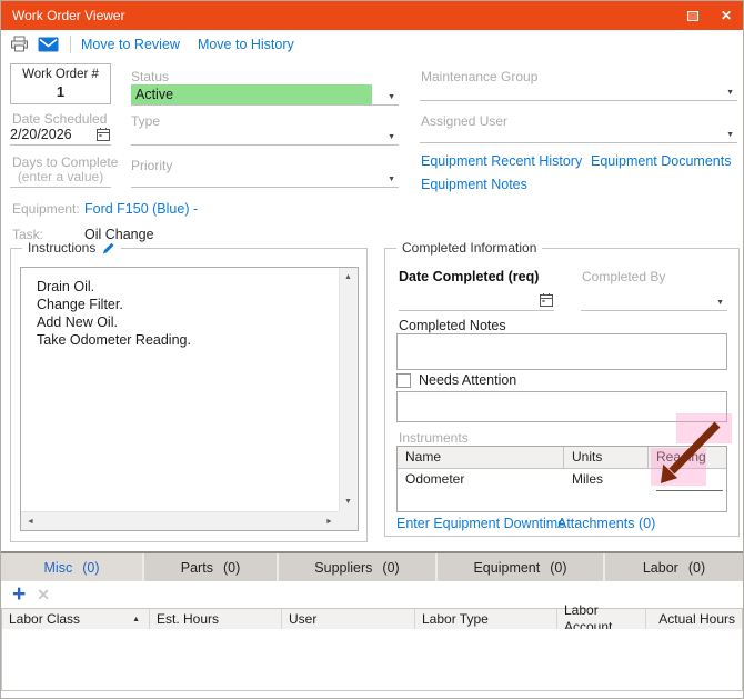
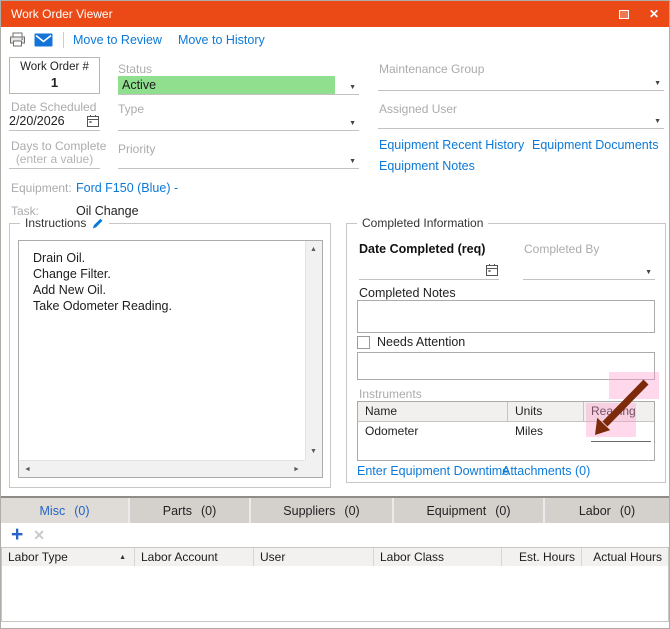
  Work Order Viewer
  ✕
  Move to Review
  Move to History
  Work Order #
  1
  Date Scheduled
  2/20/2026
  Days to Complete
  (enter a value)
  Status
  Active
  Type
  Priority
  Maintenance Group
  Assigned User
  Equipment Recent History
  Equipment Documents
  Equipment Notes
  Equipment:
  Ford F150 (Blue) -
  Task:
  Oil Change
  Instructions
  Drain Oil.
  Change Filter.
  Add New Oil.
  Take Odometer Reading.
  Completed Information
  Date Completed (req)
  Completed By
  Completed Notes
  Needs Attention
  Instruments
  Name
  Units
  Reang
  Odometer
  Miles
  Enter Equipment Downtime
  Attachments (0)
  Misc
  (0)
  Parts
  (0)
  Suppliers
  (0)
  Equipment
  (0)
  Labor
  (0)
  +
  ✕
- Labor Class
+ Labor Type
- Est. Hours
+ Labor Account
  User
- Labor Type
+ Labor Class
- Labor Account
+ Est. Hours
  Actual Hours
